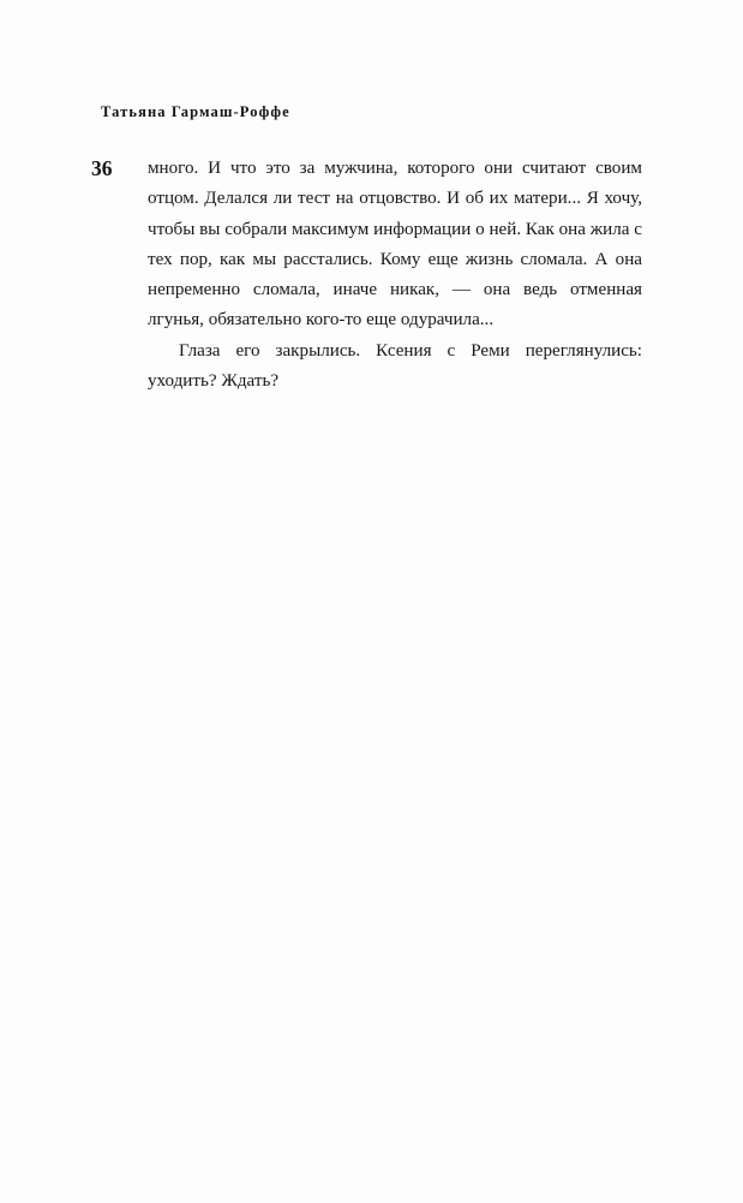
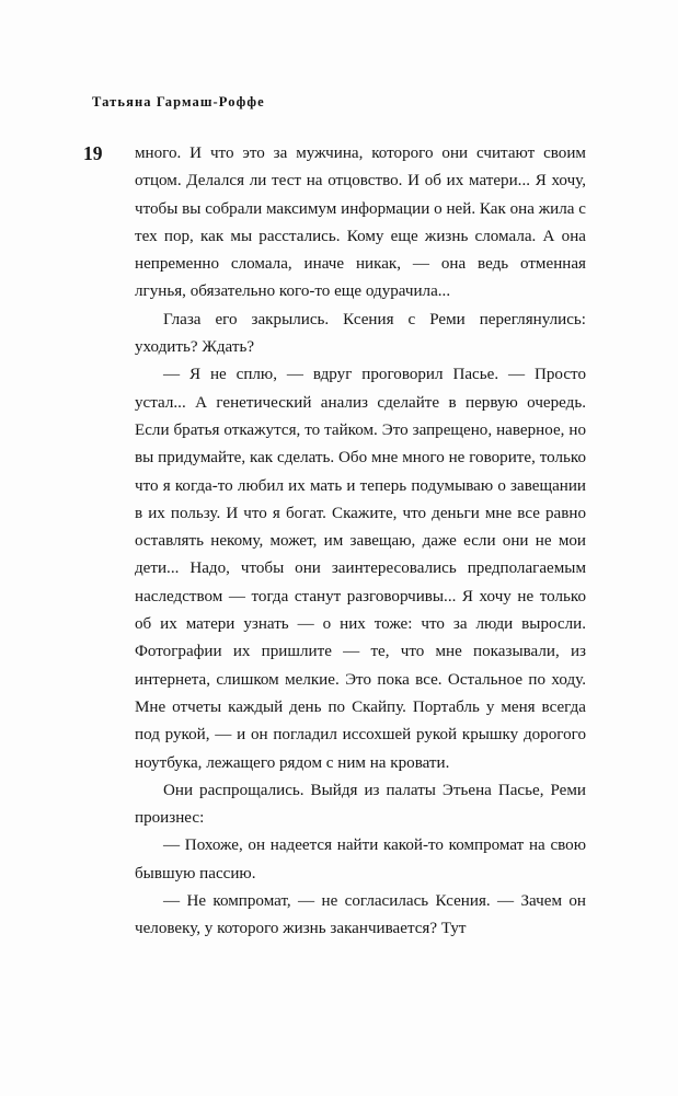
  Татьяна Гармаш-Роффе
- 36
+ 19
  много. И что это за мужчина, которого они считают своим отцом. Делался ли тест на отцовство. И об их матери... Я хочу, чтобы вы собрали максимум информации о ней. Как она жила с тех пор, как мы расстались. Кому еще жизнь сломала. А она непременно сломала, иначе никак, — она ведь отменная лгунья, обязательно кого-то еще одурачила...
  Глаза его закрылись. Ксения с Реми переглянулись: уходить? Ждать?
+ — Я не сплю, — вдруг проговорил Пасье. — Просто устал... А генетический анализ сделайте в первую очередь. Если братья откажутся, то тайком. Это запрещено, наверное, но вы придумайте, как сделать. Обо мне много не говорите, только что я когда-то любил их мать и теперь подумываю о завещании в их пользу. И что я богат. Скажите, что деньги мне все равно оставлять некому, может, им завещаю, даже если они не мои дети... Надо, чтобы они заинтересовались предполагаемым наследством — тогда станут разговорчивы... Я хочу не только об их матери узнать — о них тоже: что за люди выросли. Фотографии их пришлите — те, что мне показывали, из интернета, слишком мелкие. Это пока все. Остальное по ходу. Мне отчеты каждый день по Скайпу. Портабль у меня всегда под рукой, — и он погладил иссохшей рукой крышку дорогого ноутбука, лежащего рядом с ним на кровати.
+ Они распрощались. Выйдя из палаты Этьена Пасье, Реми произнес:
+ — Похоже, он надеется найти какой-то компромат на свою бывшую пассию.
+ — Не компромат, — не согласилась Ксения. — Зачем он человеку, у которого жизнь заканчивается? Тут
